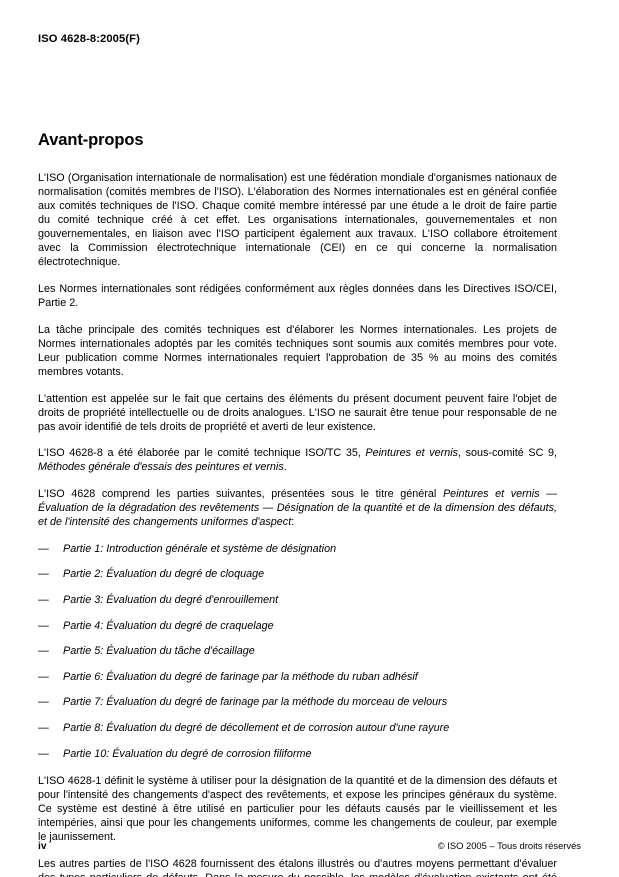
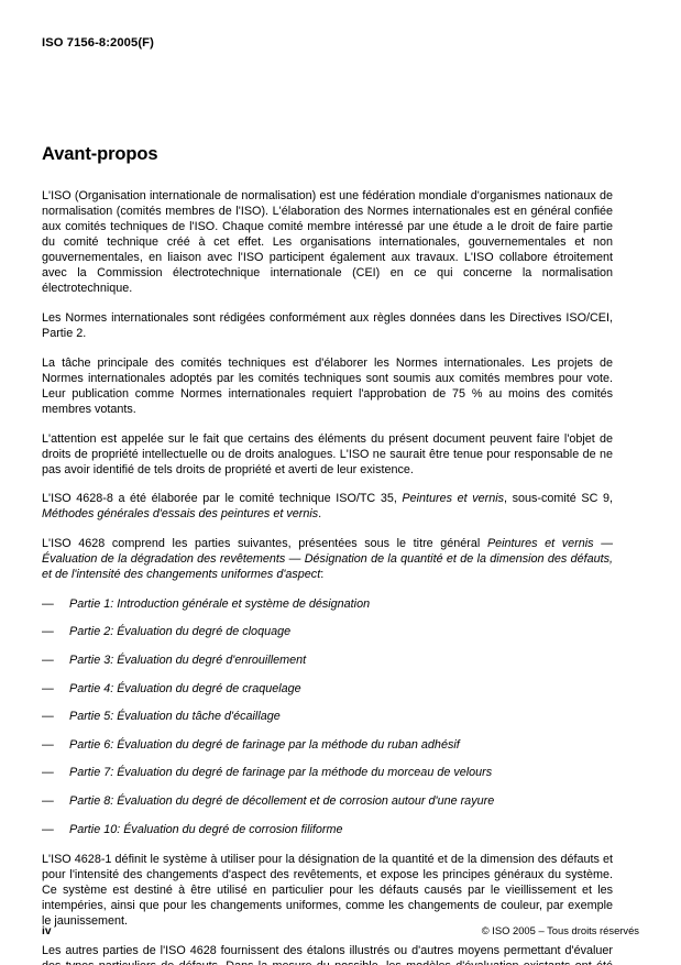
- ISO 4628-8:2005(F)
+ ISO 7156-8:2005(F)
  Avant-propos
  L'ISO (Organisation internationale de normalisation) est une fédération mondiale d'organismes nationaux de normalisation (comités membres de l'ISO). L'élaboration des Normes internationales est en général confiée aux comités techniques de l'ISO. Chaque comité membre intéressé par une étude a le droit de faire partie du comité technique créé à cet effet. Les organisations internationales, gouvernementales et non gouvernementales, en liaison avec l'ISO participent également aux travaux. L'ISO collabore étroitement avec la Commission électrotechnique internationale (CEI) en ce qui concerne la normalisation électrotechnique.
  Les Normes internationales sont rédigées conformément aux règles données dans les Directives ISO/CEI, Partie 2.
- La tâche principale des comités techniques est d'élaborer les Normes internationales. Les projets de Normes internationales adoptés par les comités techniques sont soumis aux comités membres pour vote. Leur publication comme Normes internationales requiert l'approbation de 35 % au moins des comités membres votants.
+ La tâche principale des comités techniques est d'élaborer les Normes internationales. Les projets de Normes internationales adoptés par les comités techniques sont soumis aux comités membres pour vote. Leur publication comme Normes internationales requiert l'approbation de 75 % au moins des comités membres votants.
  L'attention est appelée sur le fait que certains des éléments du présent document peuvent faire l'objet de droits de propriété intellectuelle ou de droits analogues. L'ISO ne saurait être tenue pour responsable de ne pas avoir identifié de tels droits de propriété et averti de leur existence.
- L'ISO 4628-8 a été élaborée par le comité technique ISO/TC 35, Peintures et vernis, sous-comité SC 9, Méthodes générale d'essais des peintures et vernis.
+ L'ISO 4628-8 a été élaborée par le comité technique ISO/TC 35, Peintures et vernis, sous-comité SC 9, Méthodes générales d'essais des peintures et vernis.
  L'ISO 4628 comprend les parties suivantes, présentées sous le titre général Peintures et vernis — Évaluation de la dégradation des revêtements — Désignation de la quantité et de la dimension des défauts, et de l'intensité des changements uniformes d'aspect:
  —
  Partie 1: Introduction générale et système de désignation
  —
  Partie 2: Évaluation du degré de cloquage
  —
  Partie 3: Évaluation du degré d'enrouillement
  —
  Partie 4: Évaluation du degré de craquelage
  —
  Partie 5: Évaluation du tâche d'écaillage
  —
  Partie 6: Évaluation du degré de farinage par la méthode du ruban adhésif
  —
  Partie 7: Évaluation du degré de farinage par la méthode du morceau de velours
  —
  Partie 8: Évaluation du degré de décollement et de corrosion autour d'une rayure
  —
  Partie 10: Évaluation du degré de corrosion filiforme
  L'ISO 4628-1 définit le système à utiliser pour la désignation de la quantité et de la dimension des défauts et pour l'intensité des changements d'aspect des revêtements, et expose les principes généraux du système. Ce système est destiné à être utilisé en particulier pour les défauts causés par le vieillissement et les intempéries, ainsi que pour les changements uniformes, comme les changements de couleur, par exemple le jaunissement.
  iv
  © ISO 2005 – Tous droits réservés
